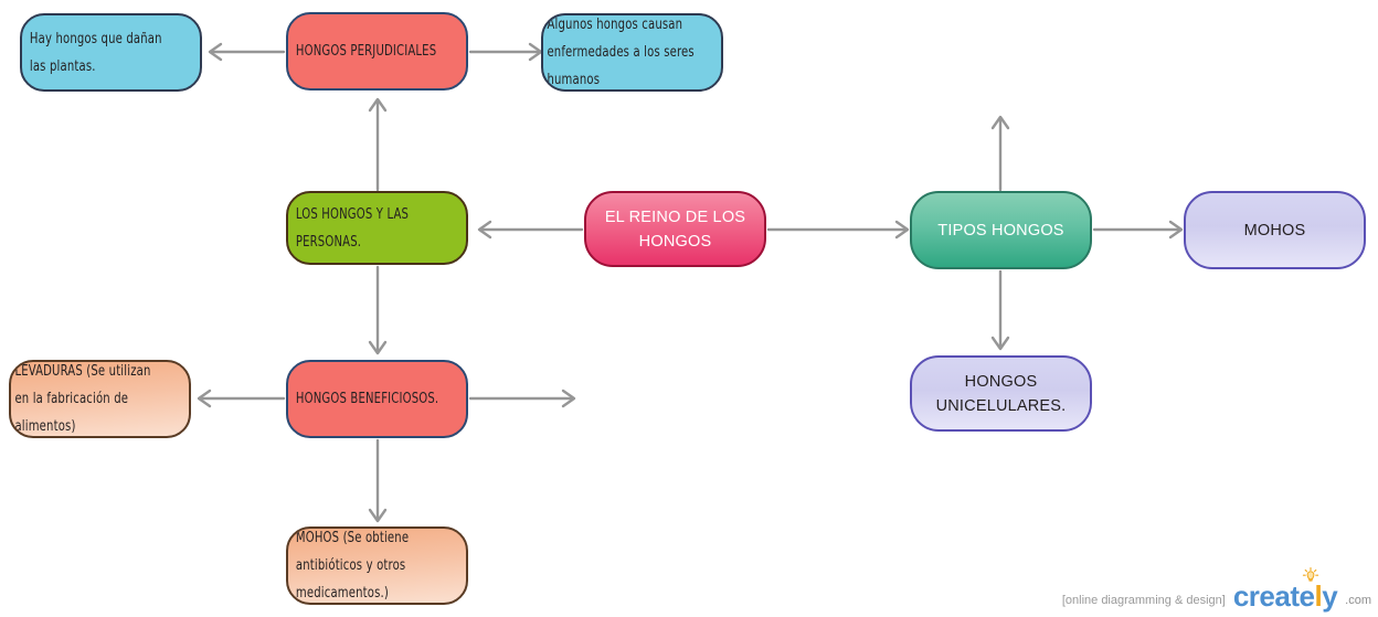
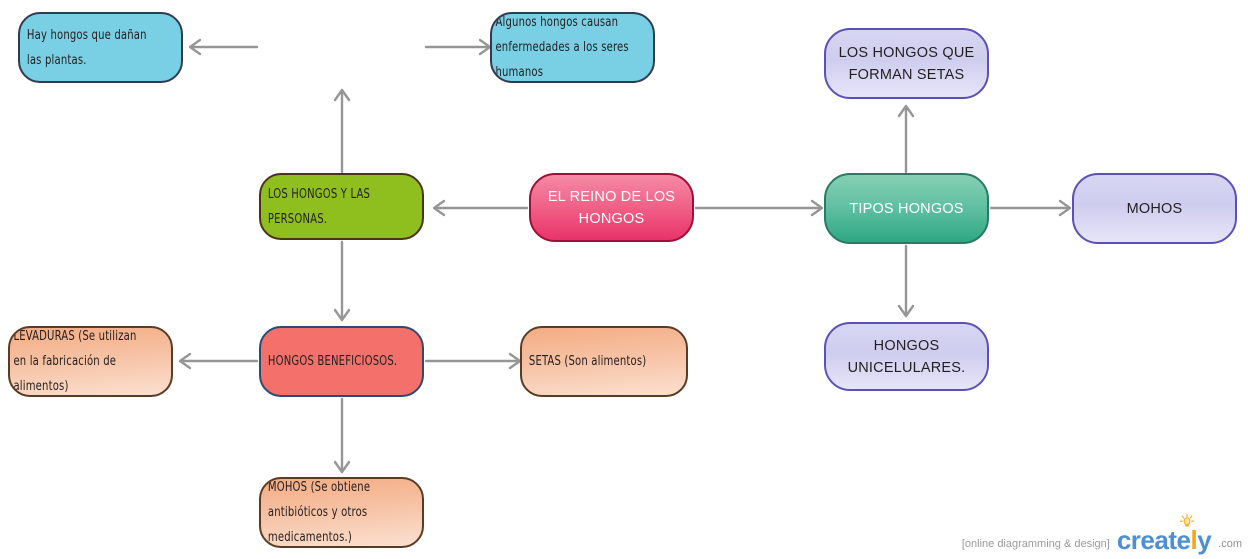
  Hay hongos que dañan
  las plantas.
- HONGOS PERJUDICIALES
  Algunos hongos causan
  enfermedades a los seres
  humanos
+ LOS HONGOS QUE
+ FORMAN SETAS
  LOS HONGOS Y LAS
  PERSONAS.
  EL REINO DE LOS
  HONGOS
  TIPOS HONGOS
  MOHOS
  LEVADURAS (Se utilizan
  en la fabricación de
  alimentos)
  HONGOS BENEFICIOSOS.
+ SETAS (Son alimentos)
  HONGOS
  UNICELULARES.
  MOHOS (Se obtiene
  antibióticos y otros
  medicamentos.)
  [online diagramming & design]
  creately
  .com
